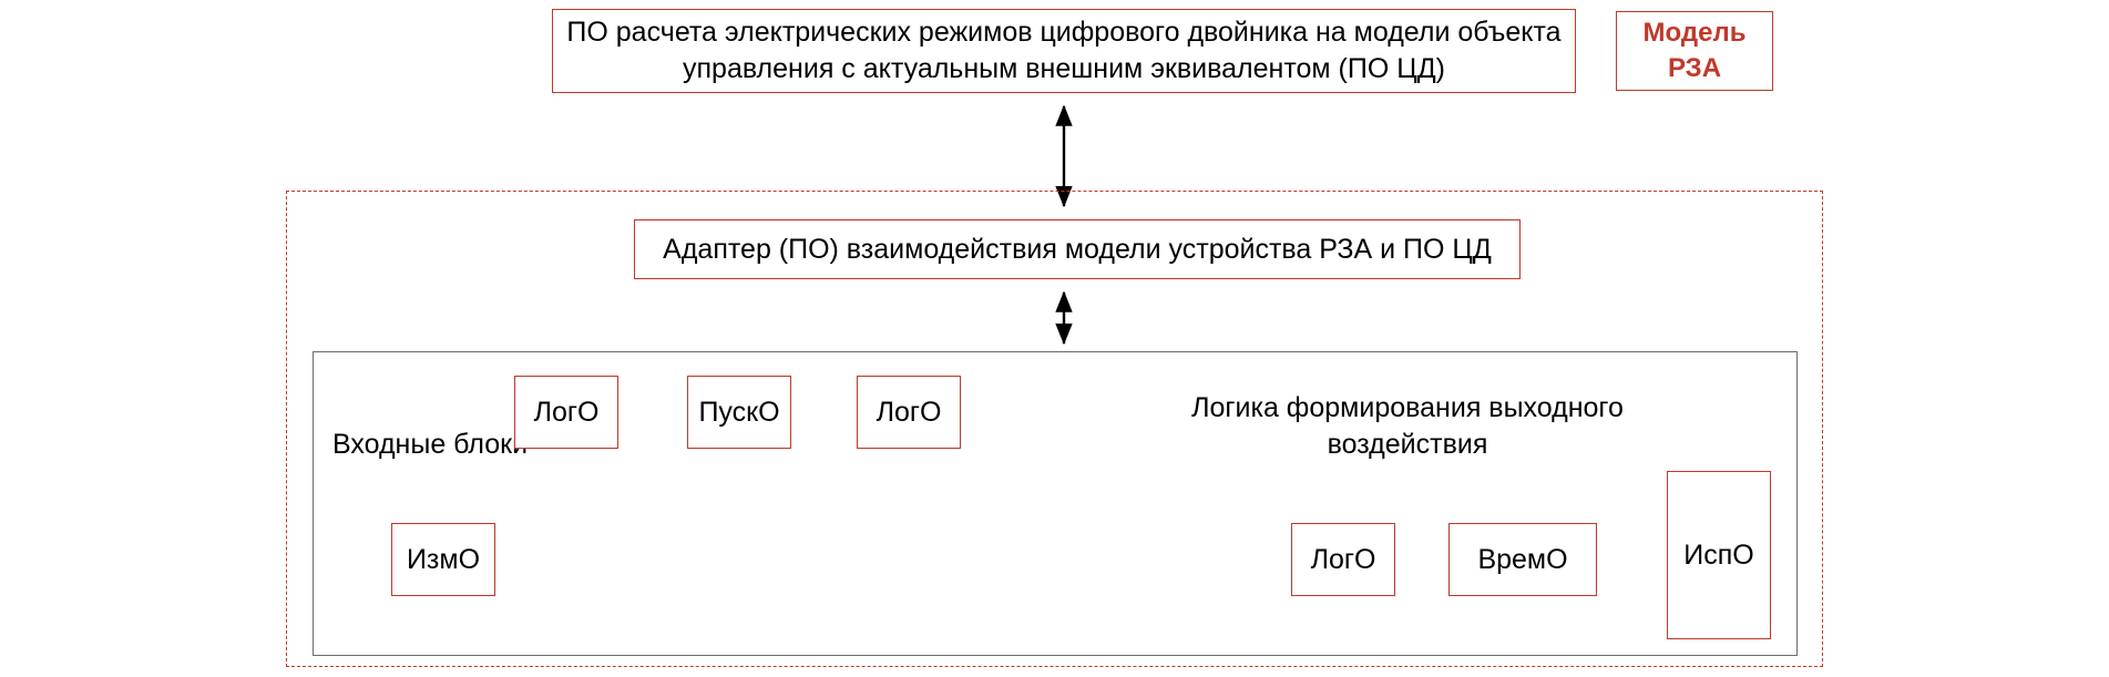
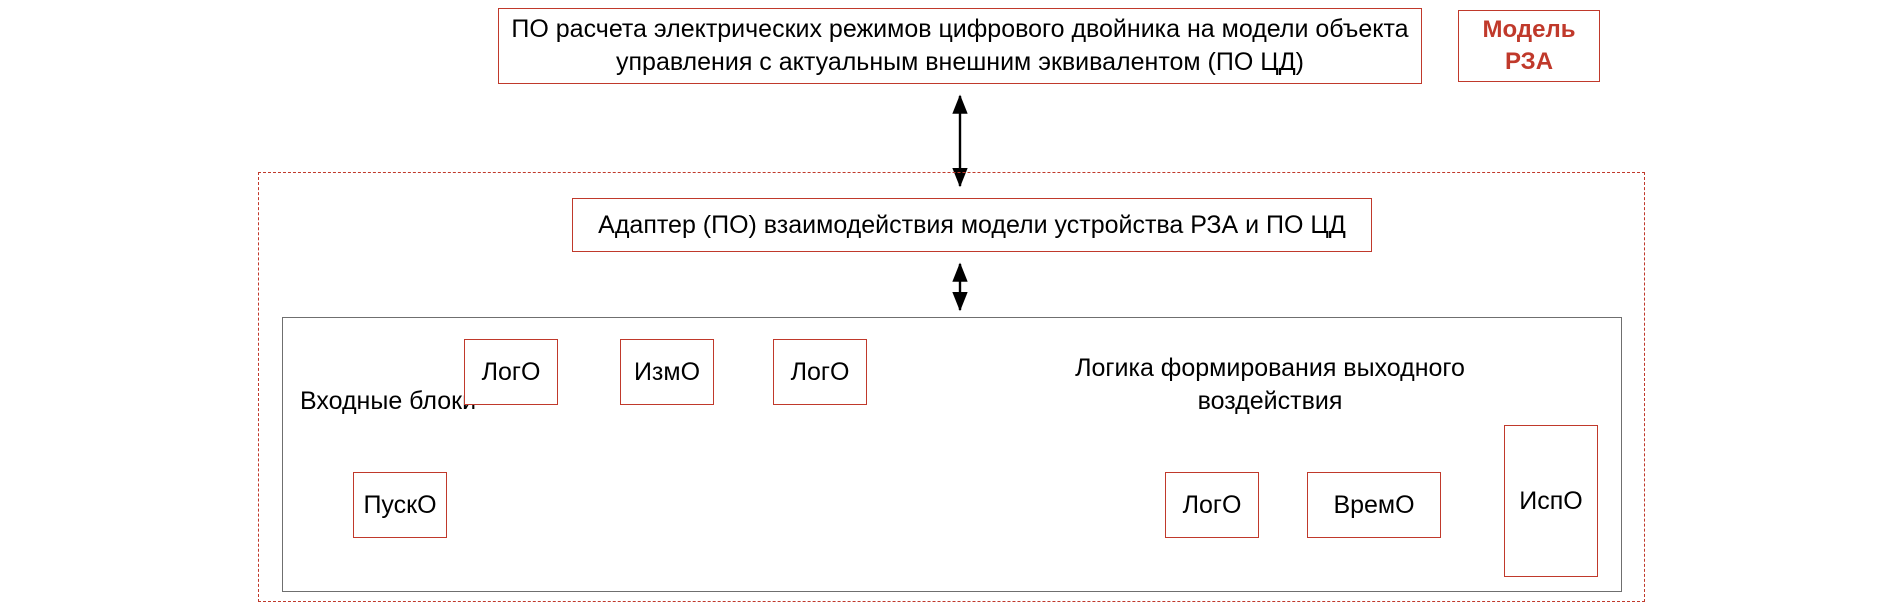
  ПО расчета электрических режимов цифрового двойника на модели объекта управления с актуальным внешним эквивалентом (ПО ЦД)
  Модель РЗА
  Адаптер (ПО) взаимодействия модели устройства РЗА и ПО ЦД
  Входные блок
  Логика формирования выходного воздействия
- ИзмО
+ ПускО
  ЛогО
- ПускО
+ ИзмО
  ЛогО
  ЛогО
  ВремО
  ИспО
